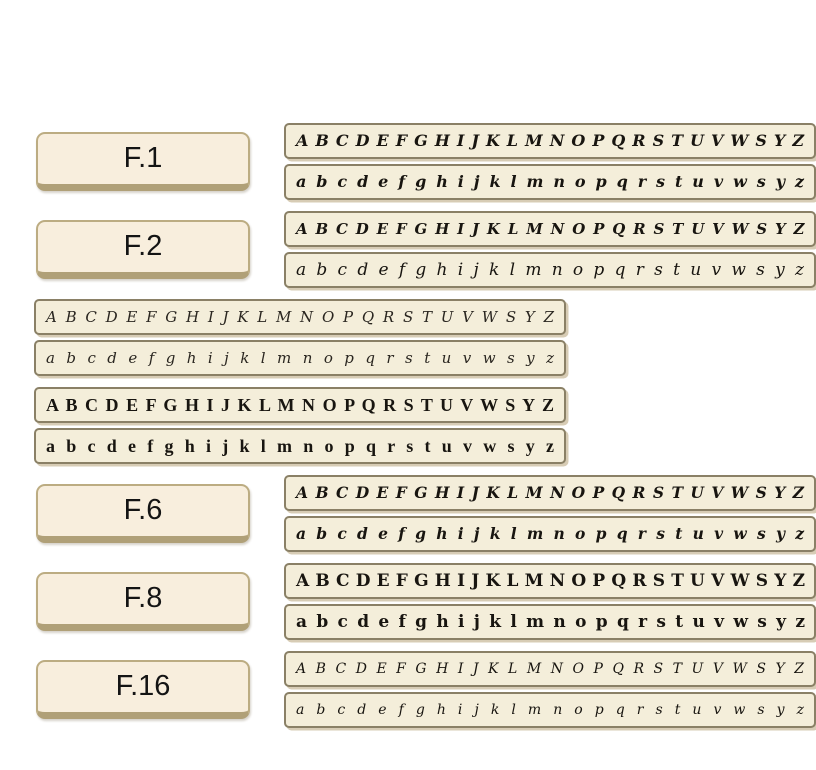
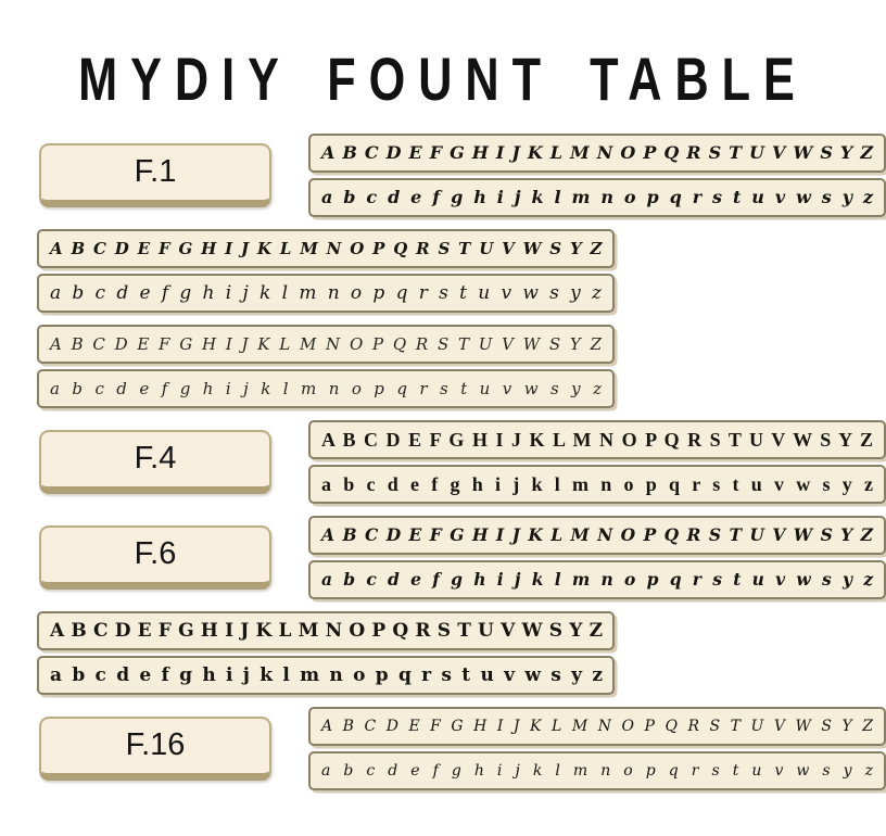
+ MYDIY FOUNT TABLE
  F.1
  A B C D E F G H I J K L M N O P Q R S T U V W S Y Z
  a b c d e f g h i j k l m n o p q r s t u v w s y z
- F.2
  A B C D E F G H I J K L M N O P Q R S T U V W S Y Z
  a b c d e f g h i j k l m n o p q r s t u v w s y z
  A B C D E F G H I J K L M N O P Q R S T U V W S Y Z
  a b c d e f g h i j k l m n o p q r s t u v w s y z
+ F.4
  A B C D E F G H I J K L M N O P Q R S T U V W S Y Z
  a b c d e f g h i j k l m n o p q r s t u v w s y z
  F.6
  A B C D E F G H I J K L M N O P Q R S T U V W S Y Z
  a b c d e f g h i j k l m n o p q r s t u v w s y z
- F.8
  A B C D E F G H I J K L M N O P Q R S T U V W S Y Z
  a b c d e f g h i j k l m n o p q r s t u v w s y z
  F.16
  A B C D E F G H I J K L M N O P Q R S T U V W S Y Z
  a b c d e f g h i j k l m n o p q r s t u v w s y z
